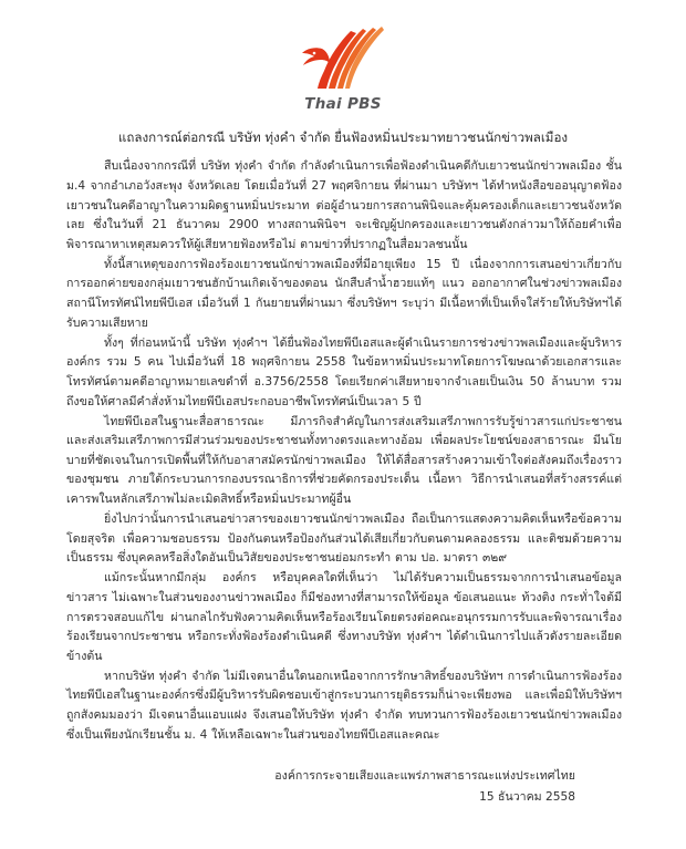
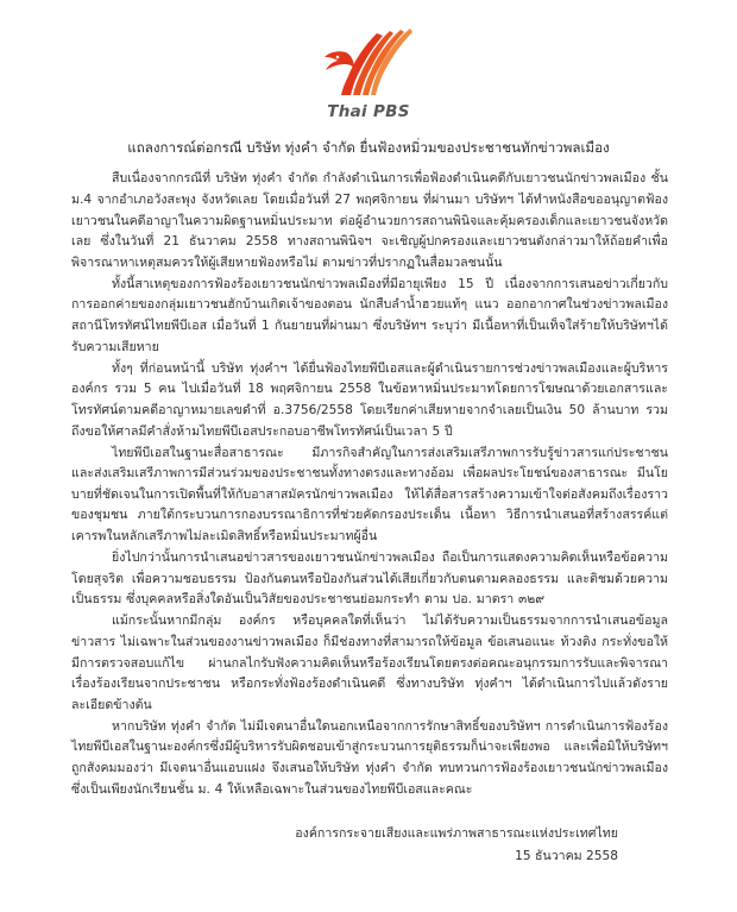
  Thai PBS
- แถลงการณ์ต่อกรณี บริษัท ทุ่งคำ จำกัด ยื่นฟ้องหมิ่นประมาทยาวชนนักข่าวพลเมือง
+ แถลงการณ์ต่อกรณี บริษัท ทุ่งคำ จำกัด ยื่นฟ้องหมิ่วมของประชาชนทักข่าวพลเมือง
- สืบเนื่องจากกรณีที่ บริษัท ทุ่งคำ จำกัด กำลังดำเนินการเพื่อฟ้องดำเนินคดีกับเยาวชนนักข่าวพลเมือง ชั้น ม.4 จากอำเภอวังสะพุง จังหวัดเลย โดยเมื่อวันที่ 27 พฤศจิกายน ที่ผ่านมา บริษัทฯ ได้ทำหนังสือขออนุญาตฟ้องเยาวชนในคดีอาญาในความผิดฐานหมิ่นประมาท ต่อผู้อำนวยการสถานพินิจและคุ้มครองเด็กและเยาวชนจังหวัดเลย ซึ่งในวันที่ 21 ธันวาคม 2900 ทางสถานพินิจฯ จะเชิญผู้ปกครองและเยาวชนดังกล่าวมาให้ถ้อยคำเพื่อพิจารณาหาเหตุสมควรให้ผู้เสียหายฟ้องหรือไม่ ตามข่าวที่ปรากฏในสื่อมวลชนนั้น
+ สืบเนื่องจากกรณีที่ บริษัท ทุ่งคำ จำกัด กำลังดำเนินการเพื่อฟ้องดำเนินคดีกับเยาวชนนักข่าวพลเมือง ชั้น ม.4 จากอำเภอวังสะพุง จังหวัดเลย โดยเมื่อวันที่ 27 พฤศจิกายน ที่ผ่านมา บริษัทฯ ได้ทำหนังสือขออนุญาตฟ้องเยาวชนในคดีอาญาในความผิดฐานหมิ่นประมาท ต่อผู้อำนวยการสถานพินิจและคุ้มครองเด็กและเยาวชนจังหวัดเลย ซึ่งในวันที่ 21 ธันวาคม 2558 ทางสถานพินิจฯ จะเชิญผู้ปกครองและเยาวชนดังกล่าวมาให้ถ้อยคำเพื่อพิจารณาหาเหตุสมควรให้ผู้เสียหายฟ้องหรือไม่ ตามข่าวที่ปรากฏในสื่อมวลชนนั้น
  ทั้งนี้สาเหตุของการฟ้องร้องเยาวชนนักข่าวพลเมืองที่มีอายุเพียง 15 ปี เนื่องจากการเสนอข่าวเกี่ยวกับการออกค่ายของกลุ่มเยาวชนฮักบ้านเกิดเจ้าของตอน นักสืบลำน้ำฮวยแท้ๆ แนว ออกอากาศในช่วงข่าวพลเมือง สถานีโทรทัศน์ไทยพีบีเอส เมื่อวันที่ 1 กันยายนที่ผ่านมา ซึ่งบริษัทฯ ระบุว่า มีเนื้อหาที่เป็นเท็จใส่ร้ายให้บริษัทฯได้รับความเสียหาย
  ทั้งๆ ที่ก่อนหน้านี้ บริษัท ทุ่งคำฯ ได้ยื่นฟ้องไทยพีบีเอสและผู้ดำเนินรายการช่วงข่าวพลเมืองและผู้บริหารองค์กร รวม 5 คน ไปเมื่อวันที่ 18 พฤศจิกายน 2558 ในข้อหาหมิ่นประมาทโดยการโฆษณาด้วยเอกสารและโทรทัศน์ตามคดีอาญาหมายเลขดำที่ อ.3756/2558 โดยเรียกค่าเสียหายจากจำเลยเป็นเงิน 50 ล้านบาท รวมถึงขอให้ศาลมีคำสั่งห้ามไทยพีบีเอสประกอบอาชีพโทรทัศน์เป็นเวลา 5 ปี
  ไทยพีบีเอสในฐานะสื่อสาธารณะ มีภารกิจสำคัญในการส่งเสริมเสรีภาพการรับรู้ข่าวสารแก่ประชาชน และส่งเสริมเสรีภาพการมีส่วนร่วมของประชาชนทั้งทางตรงและทางอ้อม เพื่อผลประโยชน์ของสาธารณะ มีนโยบายที่ชัดเจนในการเปิดพื้นที่ให้กับอาสาสมัครนักข่าวพลเมือง ให้ได้สื่อสารสร้างความเข้าใจต่อสังคมถึงเรื่องราวของชุมชน ภายใต้กระบวนการกองบรรณาธิการที่ช่วยคัดกรองประเด็น เนื้อหา วิธีการนำเสนอที่สร้างสรรค์แต่เคารพในหลักเสรีภาพไม่ละเมิดสิทธิ์หรือหมิ่นประมาทผู้อื่น
  ยิ่งไปกว่านั้นการนำเสนอข่าวสารของเยาวชนนักข่าวพลเมือง ถือเป็นการแสดงความคิดเห็นหรือข้อความโดยสุจริต เพื่อความชอบธรรม ป้องกันตนหรือป้องกันส่วนได้เสียเกี่ยวกับตนตามคลองธรรม และติชมด้วยความเป็นธรรม ซึ่งบุคคลหรือสิ่งใดอันเป็นวิสัยของประชาชนย่อมกระทำ ตาม ปอ. มาตรา ๓๒๙
- แม้กระนั้นหากมีกลุ่ม องค์กร หรือบุคคลใดที่เห็นว่า ไม่ได้รับความเป็นธรรมจากการนำเสนอข้อมูล ข่าวสาร ไม่เฉพาะในส่วนของงานข่าวพลเมือง ก็มีช่องทางที่สามารถให้ข้อมูล ข้อเสนอแนะ ท้วงติง กระทั่าใจต้มีการตรวจสอบแก้ไข ผ่านกลไกรับฟังความคิดเห็นหรือร้องเรียนโดยตรงต่อคณะอนุกรรมการรับและพิจารณาเรื่องร้องเรียนจากประชาชน หรือกระทั่งฟ้องร้องดำเนินคดี ซึ่งทางบริษัท ทุ่งคำฯ ได้ดำเนินการไปแล้วดังรายละเอียดข้างต้น
+ แม้กระนั้นหากมีกลุ่ม องค์กร หรือบุคคลใดที่เห็นว่า ไม่ได้รับความเป็นธรรมจากการนำเสนอข้อมูล ข่าวสาร ไม่เฉพาะในส่วนของงานข่าวพลเมือง ก็มีช่องทางที่สามารถให้ข้อมูล ข้อเสนอแนะ ท้วงติง กระทั่งขอให้มีการตรวจสอบแก้ไข ผ่านกลไกรับฟังความคิดเห็นหรือร้องเรียนโดยตรงต่อคณะอนุกรรมการรับและพิจารณาเรื่องร้องเรียนจากประชาชน หรือกระทั่งฟ้องร้องดำเนินคดี ซึ่งทางบริษัท ทุ่งคำฯ ได้ดำเนินการไปแล้วดังรายละเอียดข้างต้น
  หากบริษัท ทุ่งคำ จำกัด ไม่มีเจตนาอื่นใดนอกเหนือจากการรักษาสิทธิ์ของบริษัทฯ การดำเนินการฟ้องร้องไทยพีบีเอสในฐานะองค์กรซึ่งมีผู้บริหารรับผิดชอบเข้าสู่กระบวนการยุติธรรมก็น่าจะเพียงพอ และเพื่อมิให้บริษัทฯ ถูกสังคมมองว่า มีเจตนาอื่นแอบแฝง จึงเสนอให้บริษัท ทุ่งคำ จำกัด ทบทวนการฟ้องร้องเยาวชนนักข่าวพลเมืองซึ่งเป็นเพียงนักเรียนชั้น ม. 4 ให้เหลือเฉพาะในส่วนของไทยพีบีเอสและคณะ
  องค์การกระจายเสียงและแพร่ภาพสาธารณะแห่งประเทศไทย
  15 ธันวาคม 2558
